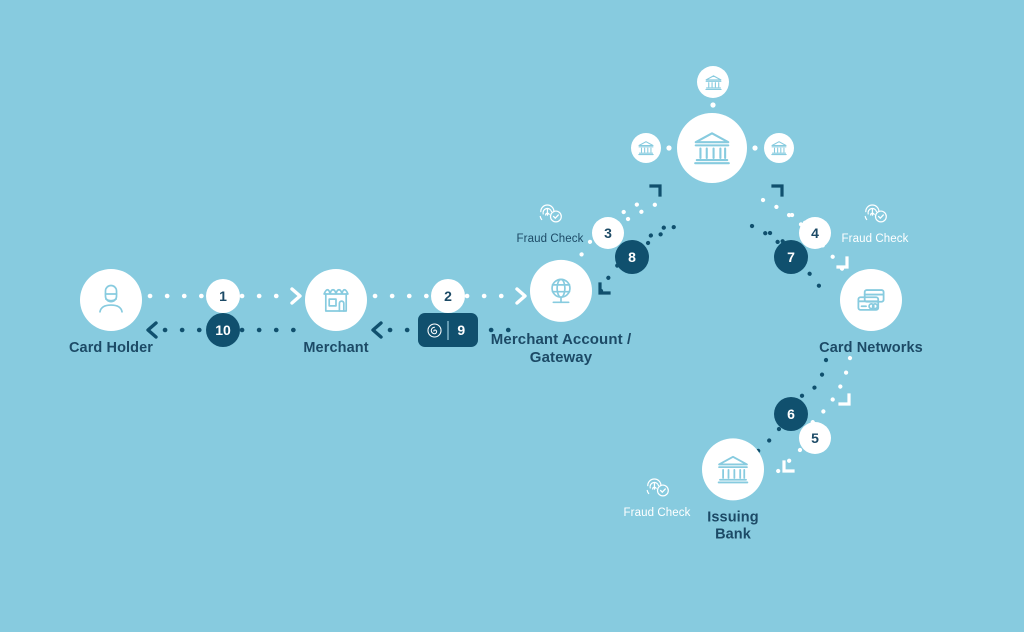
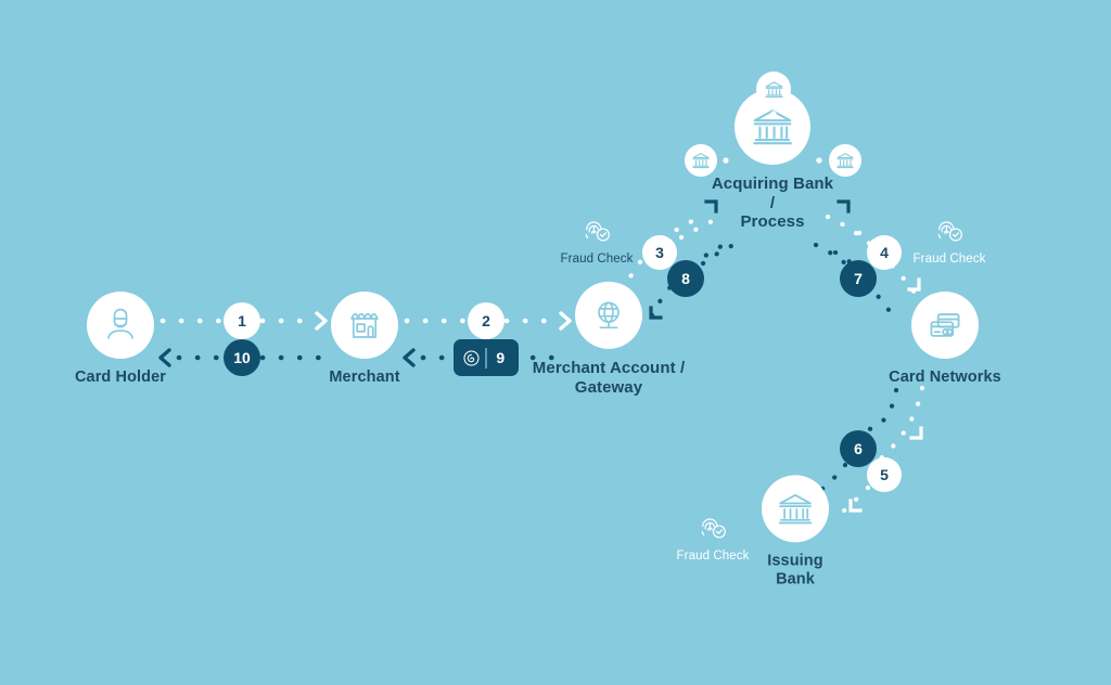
  Card Holder
  Merchant
  Merchant Account /
  Gateway
  Card Networks
+ Acquiring Bank
+ /
+ Process
  Issuing
  Bank
  1
  2
  3
  4
  5
  6
  7
  8
  10
  9
  Fraud Check
  Fraud Check
  Fraud Check
